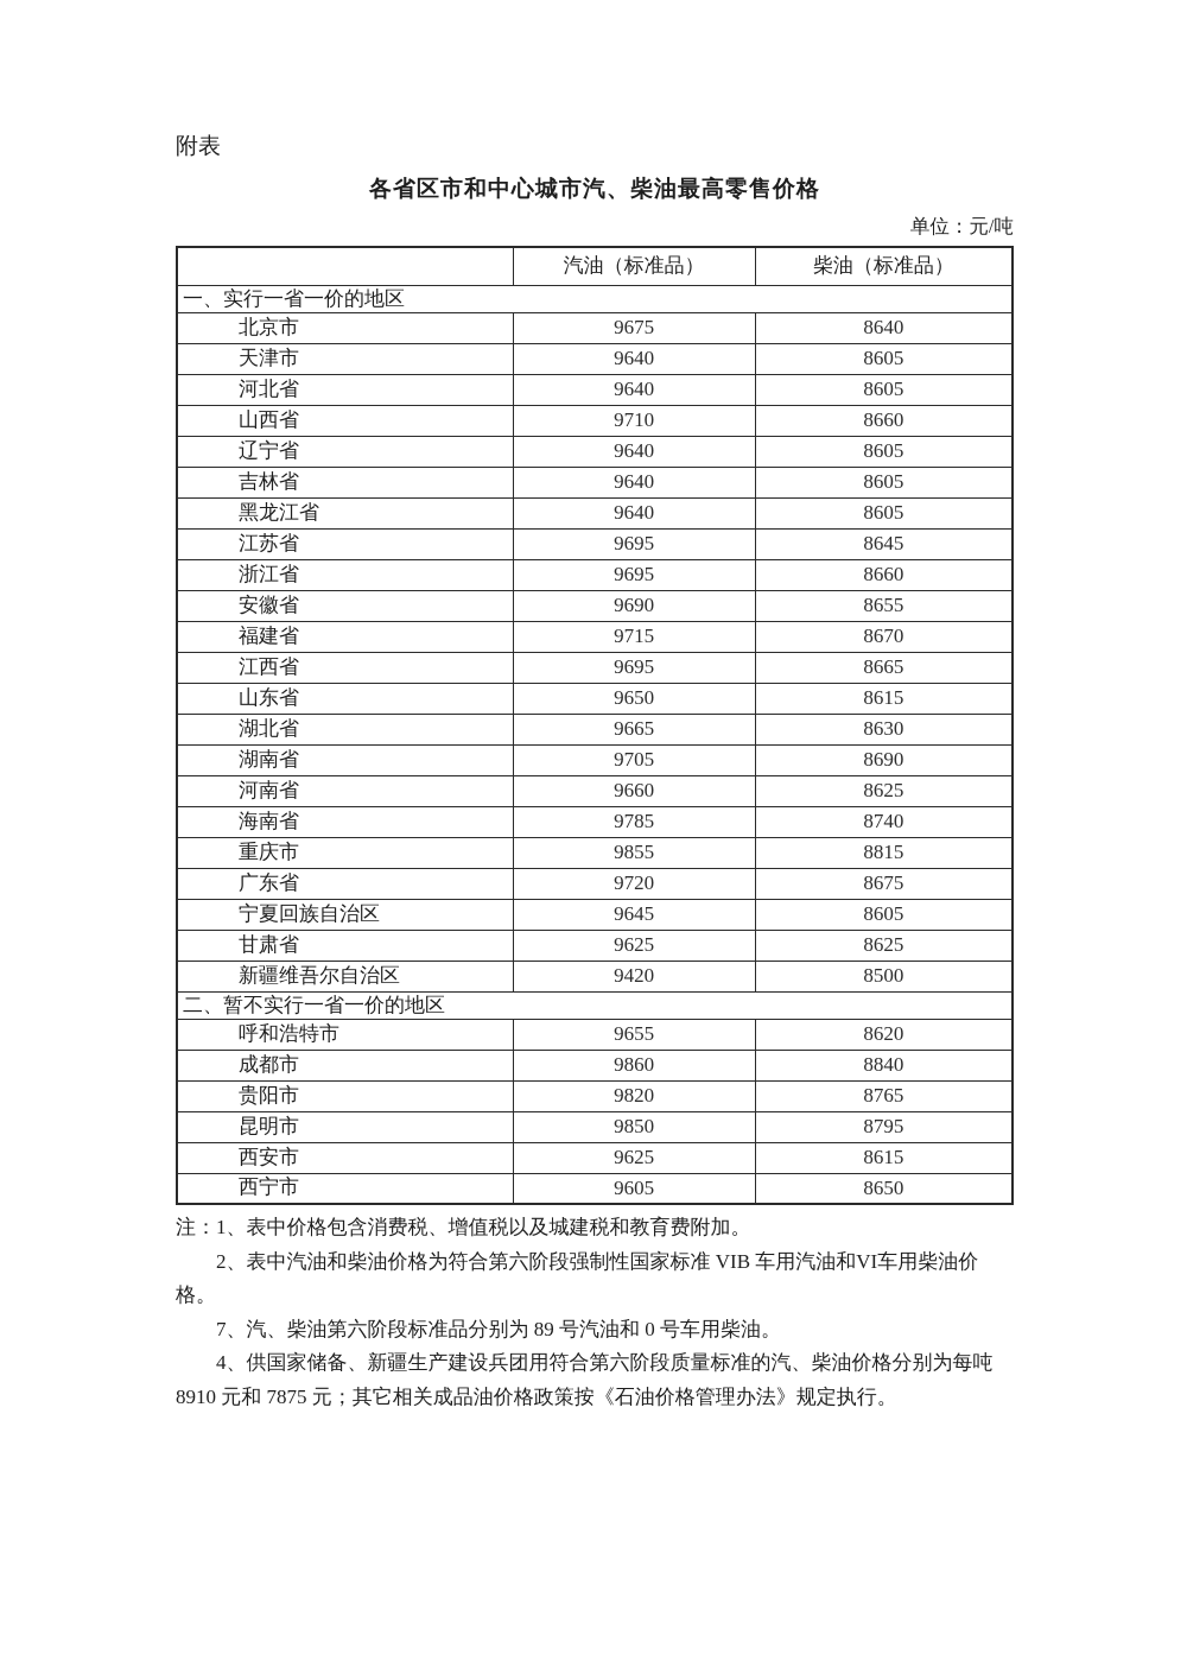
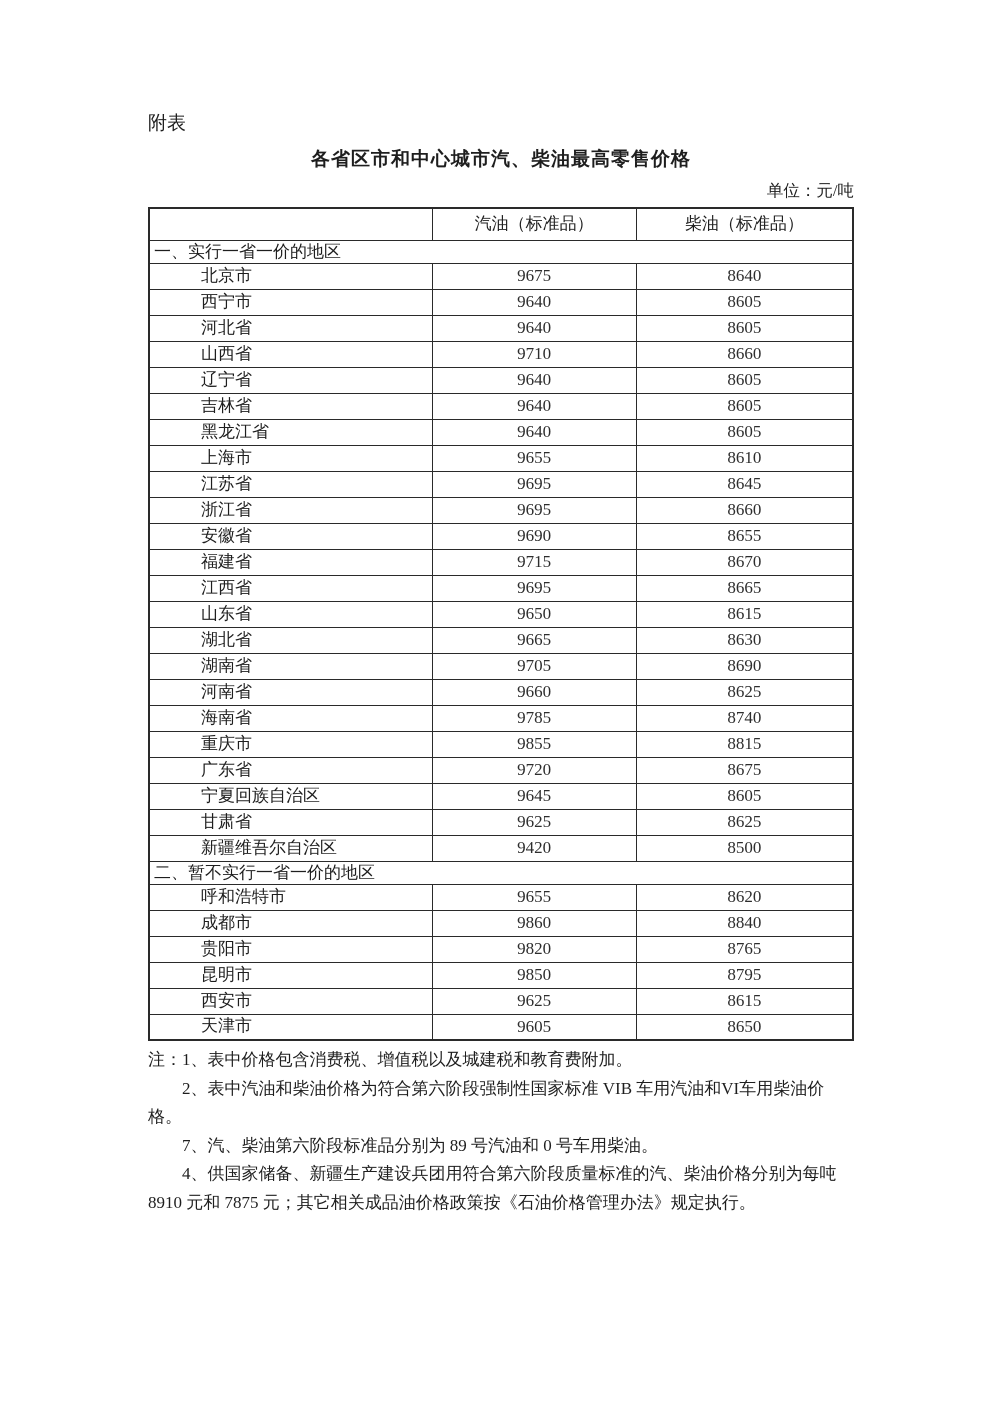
  附表
  各省区市和中心城市汽、柴油最高零售价格
  单位：元/吨
  	汽油（标准品）	柴油（标准品）
  一、实行一省一价的地区
  北京市	9675	8640
- 天津市	9640	8605
+ 西宁市	9640	8605
  河北省	9640	8605
  山西省	9710	8660
  辽宁省	9640	8605
  吉林省	9640	8605
  黑龙江省	9640	8605
+ 上海市	9655	8610
  江苏省	9695	8645
  浙江省	9695	8660
  安徽省	9690	8655
  福建省	9715	8670
  江西省	9695	8665
  山东省	9650	8615
  湖北省	9665	8630
  湖南省	9705	8690
  河南省	9660	8625
  海南省	9785	8740
  重庆市	9855	8815
  广东省	9720	8675
  宁夏回族自治区	9645	8605
  甘肃省	9625	8625
  新疆维吾尔自治区	9420	8500
  二、暂不实行一省一价的地区
  呼和浩特市	9655	8620
  成都市	9860	8840
  贵阳市	9820	8765
  昆明市	9850	8795
  西安市	9625	8615
- 西宁市	9605	8650
+ 天津市	9605	8650
  注：1、表中价格包含消费税、增值税以及城建税和教育费附加。
  2、表中汽油和柴油价格为符合第六阶段强制性国家标准 VIB 车用汽油和VI车用柴油价格。
  7、汽、柴油第六阶段标准品分别为 89 号汽油和 0 号车用柴油。
  4、供国家储备、新疆生产建设兵团用符合第六阶段质量标准的汽、柴油价格分别为每吨 8910 元和 7875 元；其它相关成品油价格政策按《石油价格管理办法》规定执行。
